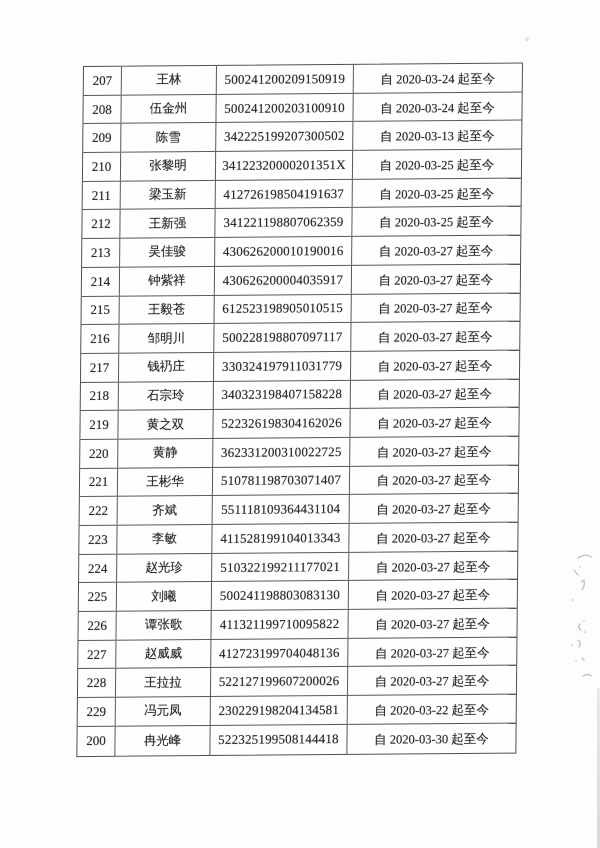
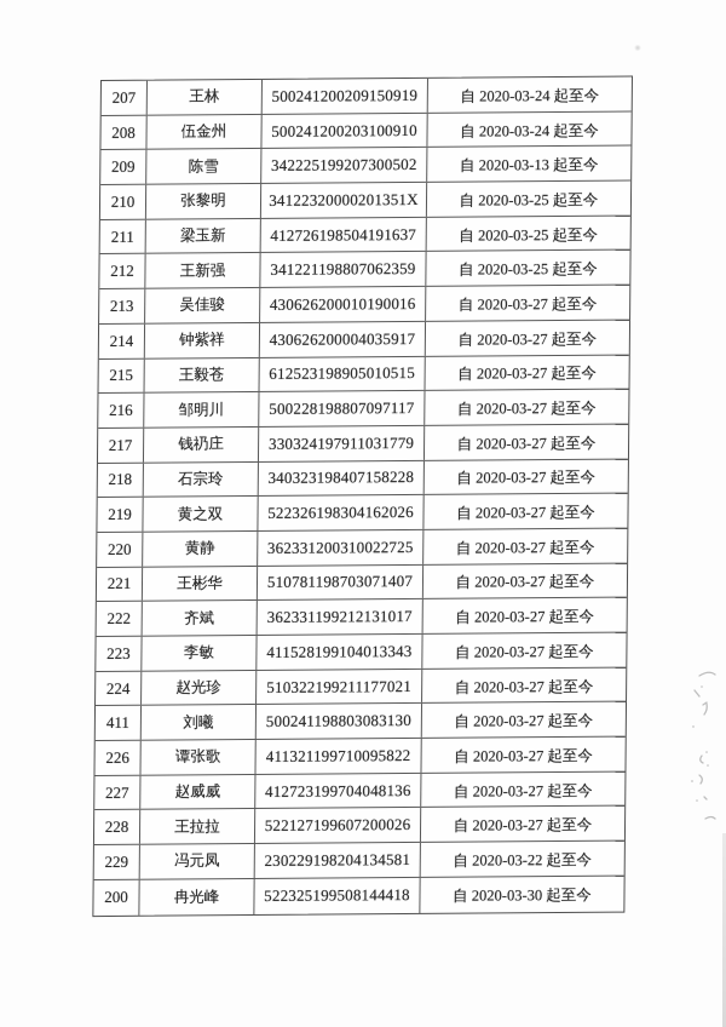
  207
  王林
  500241200209150919
  自 2020-03-24 起至今
  208
  伍金州
  500241200203100910
  自 2020-03-24 起至今
  209
  陈雪
  342225199207300502
  自 2020-03-13 起至今
  210
  张黎明
  34122320000201351X
  自 2020-03-25 起至今
  211
  梁玉新
  412726198504191637
  自 2020-03-25 起至今
  212
  王新强
  341221198807062359
  自 2020-03-25 起至今
  213
  吴佳骏
  430626200010190016
  自 2020-03-27 起至今
  214
  钟紫祥
  430626200004035917
  自 2020-03-27 起至今
  215
  王毅苍
  612523198905010515
  自 2020-03-27 起至今
  216
  邹明川
  500228198807097117
  自 2020-03-27 起至今
  217
  钱礽庄
  330324197911031779
  自 2020-03-27 起至今
  218
  石宗玲
  340323198407158228
  自 2020-03-27 起至今
  219
  黄之双
  522326198304162026
  自 2020-03-27 起至今
  220
  黄静
  362331200310022725
  自 2020-03-27 起至今
  221
  王彬华
  510781198703071407
  自 2020-03-27 起至今
  222
  齐斌
- 551118109364431104
+ 362331199212131017
  自 2020-03-27 起至今
  223
  李敏
  411528199104013343
  自 2020-03-27 起至今
  224
  赵光珍
  510322199211177021
  自 2020-03-27 起至今
- 225
+ 411
  刘曦
  500241198803083130
  自 2020-03-27 起至今
  226
  谭张歌
  411321199710095822
  自 2020-03-27 起至今
  227
  赵威威
  412723199704048136
  自 2020-03-27 起至今
  228
  王拉拉
  522127199607200026
  自 2020-03-27 起至今
  229
  冯元凤
  230229198204134581
  自 2020-03-22 起至今
  200
  冉光峰
  522325199508144418
  自 2020-03-30 起至今
